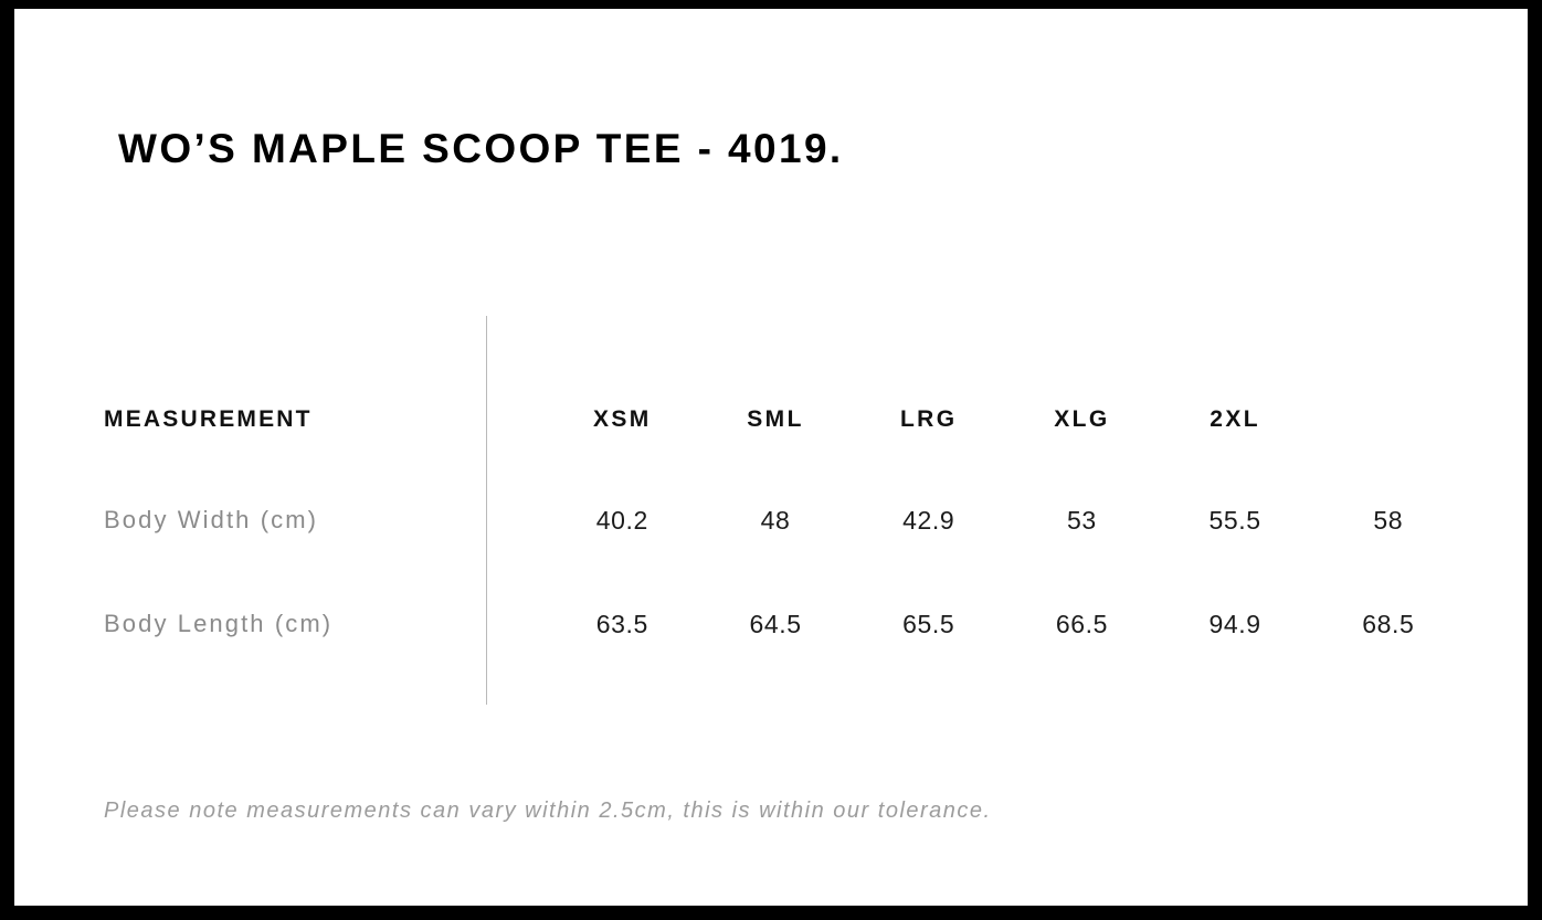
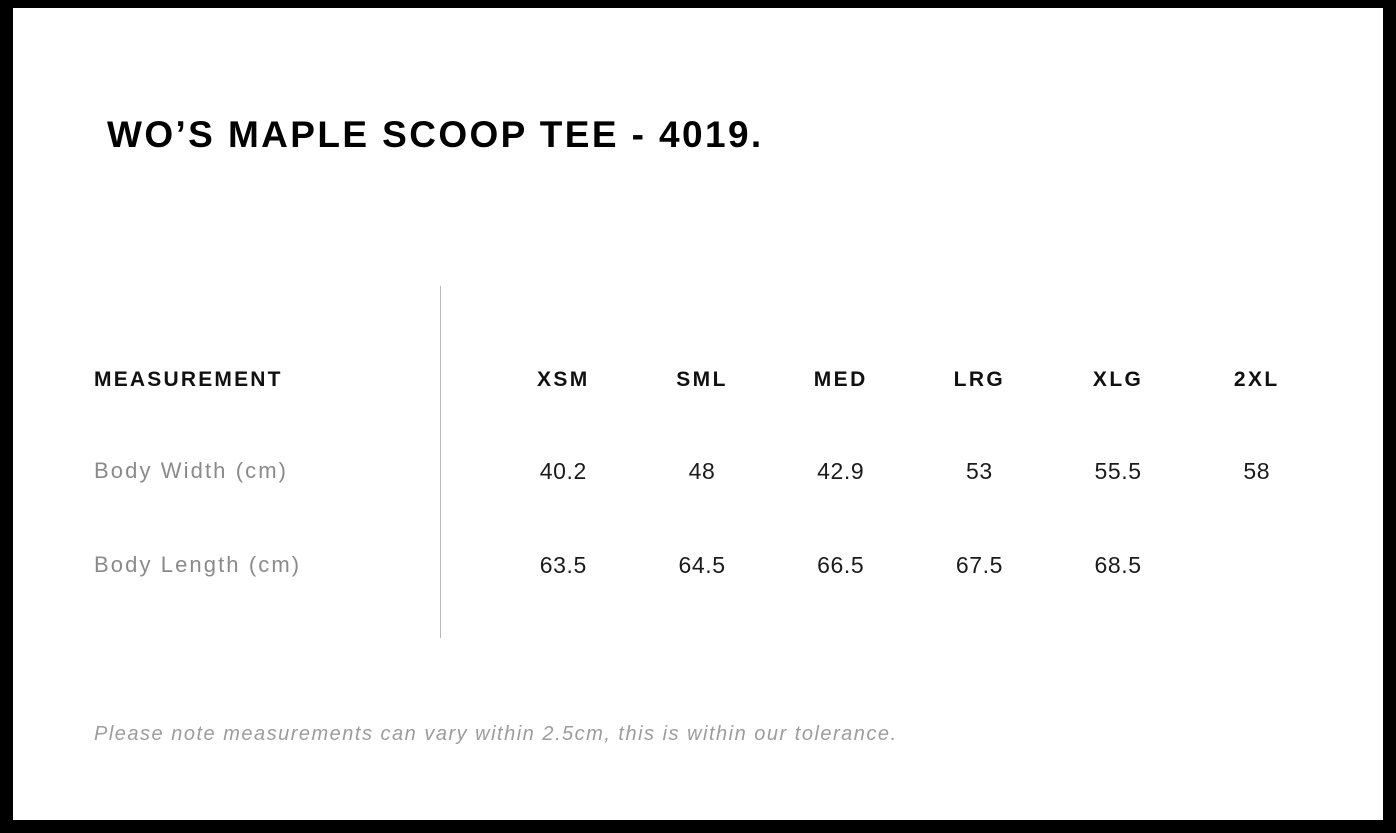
  WO’S MAPLE SCOOP TEE - 4019.
  MEASUREMENT
  XSM
  SML
+ MED
  LRG
  XLG
  2XL
  Body Width (cm)
  40.2
  48
  42.9
  53
  55.5
  58
  Body Length (cm)
  63.5
  64.5
- 65.5
  66.5
- 94.9
+ 67.5
  68.5
  Please note measurements can vary within 2.5cm, this is within our tolerance.
